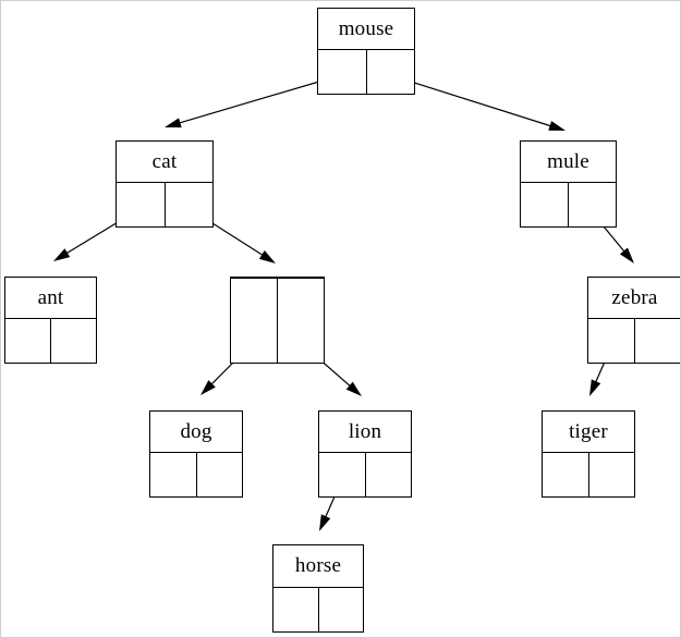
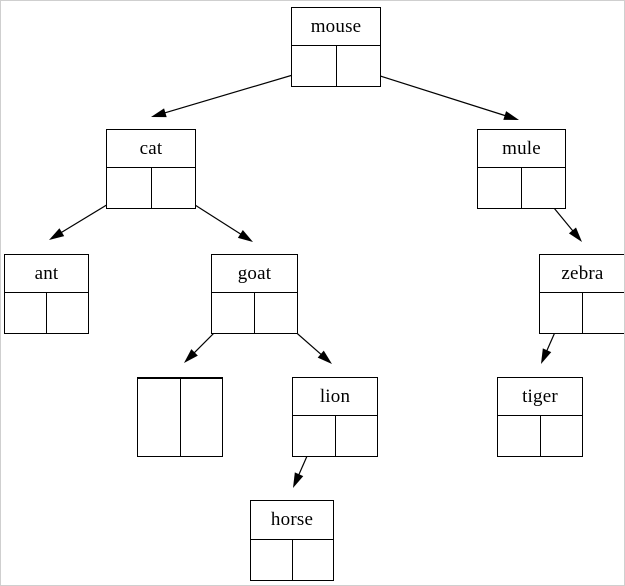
  mouse
  cat
  mule
  ant
+ goat
  zebra
- dog
  lion
  tiger
  horse
